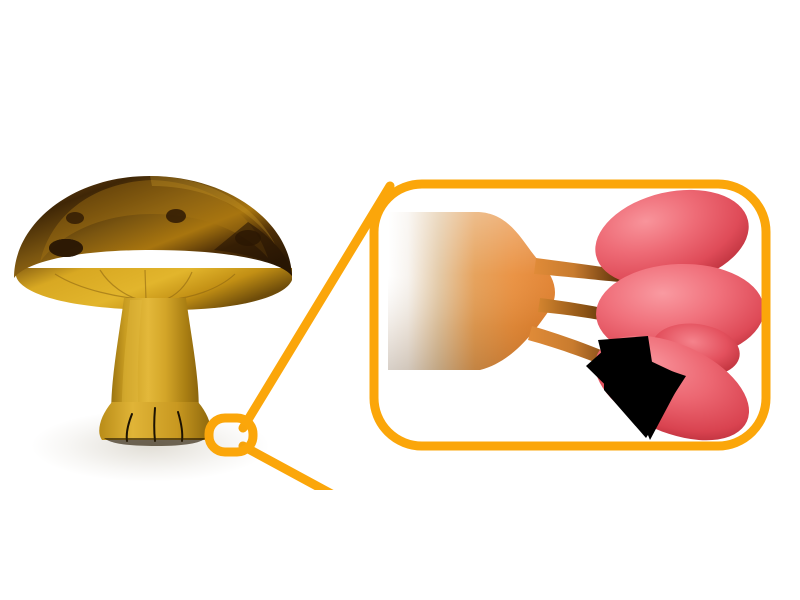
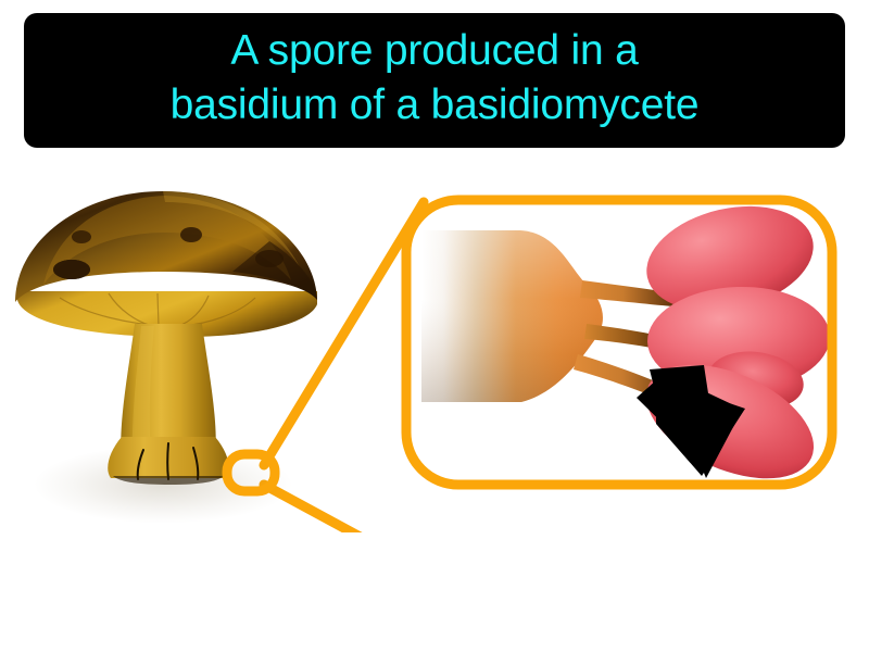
+ A spore produced in a
+ basidium of a basidiomycete
